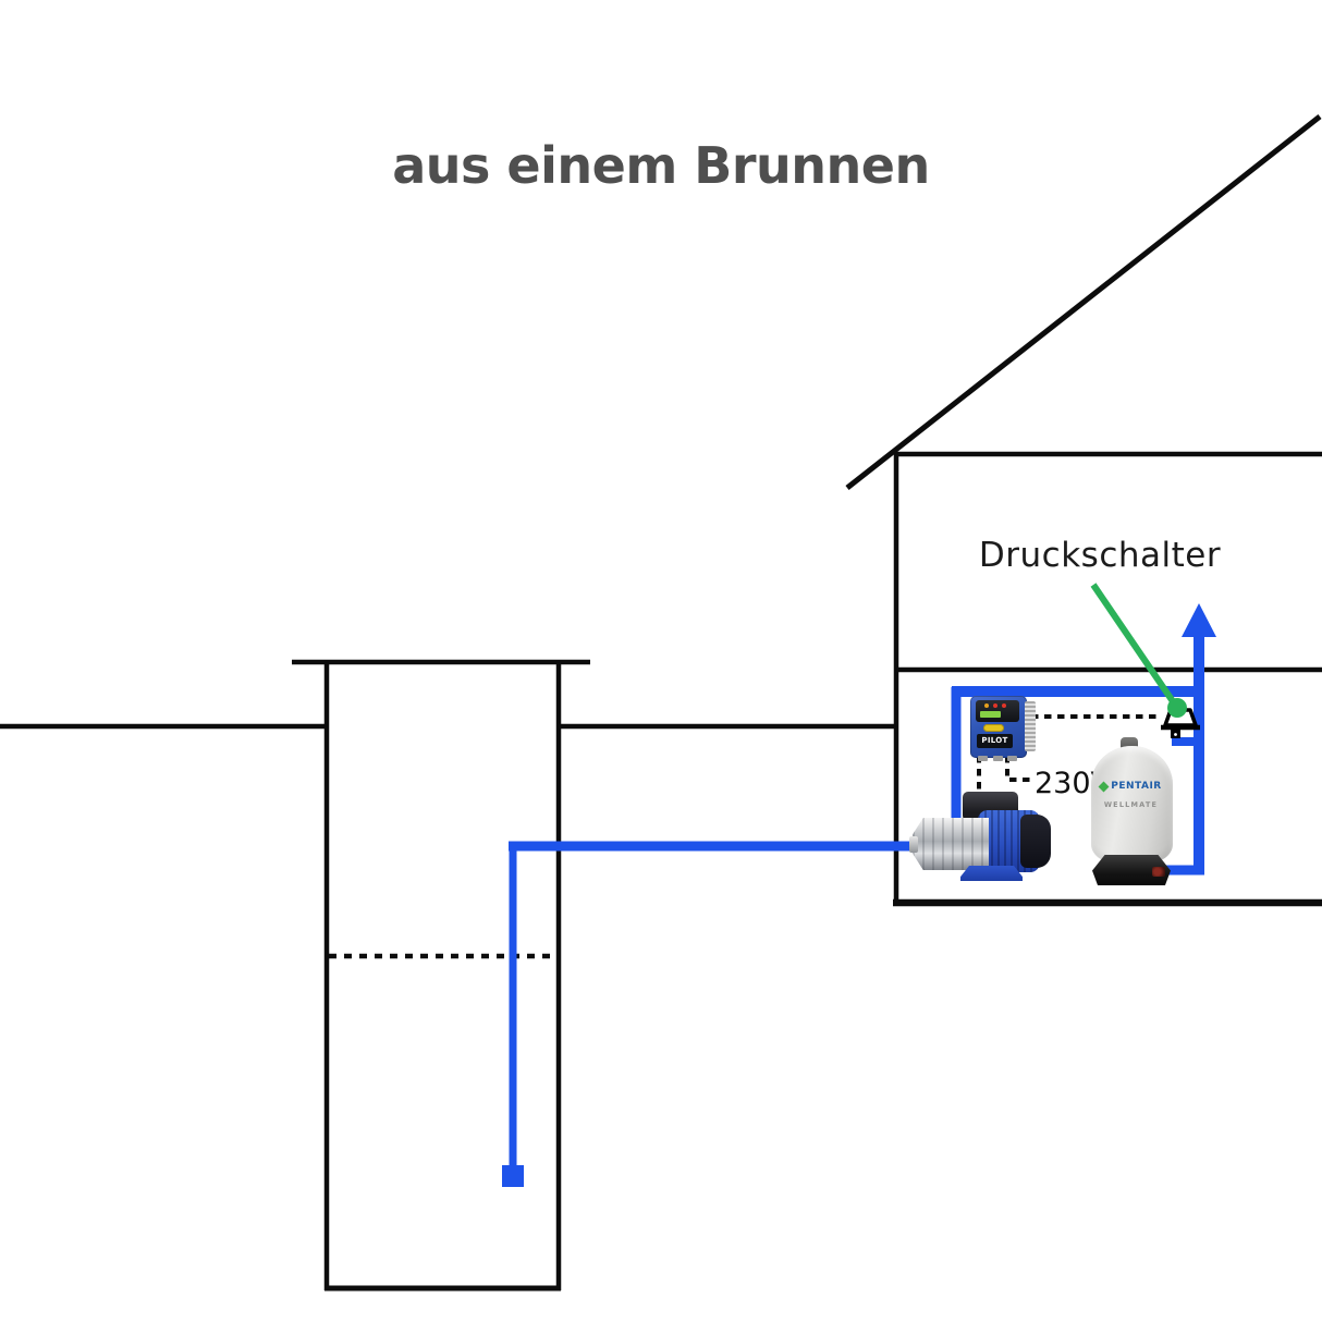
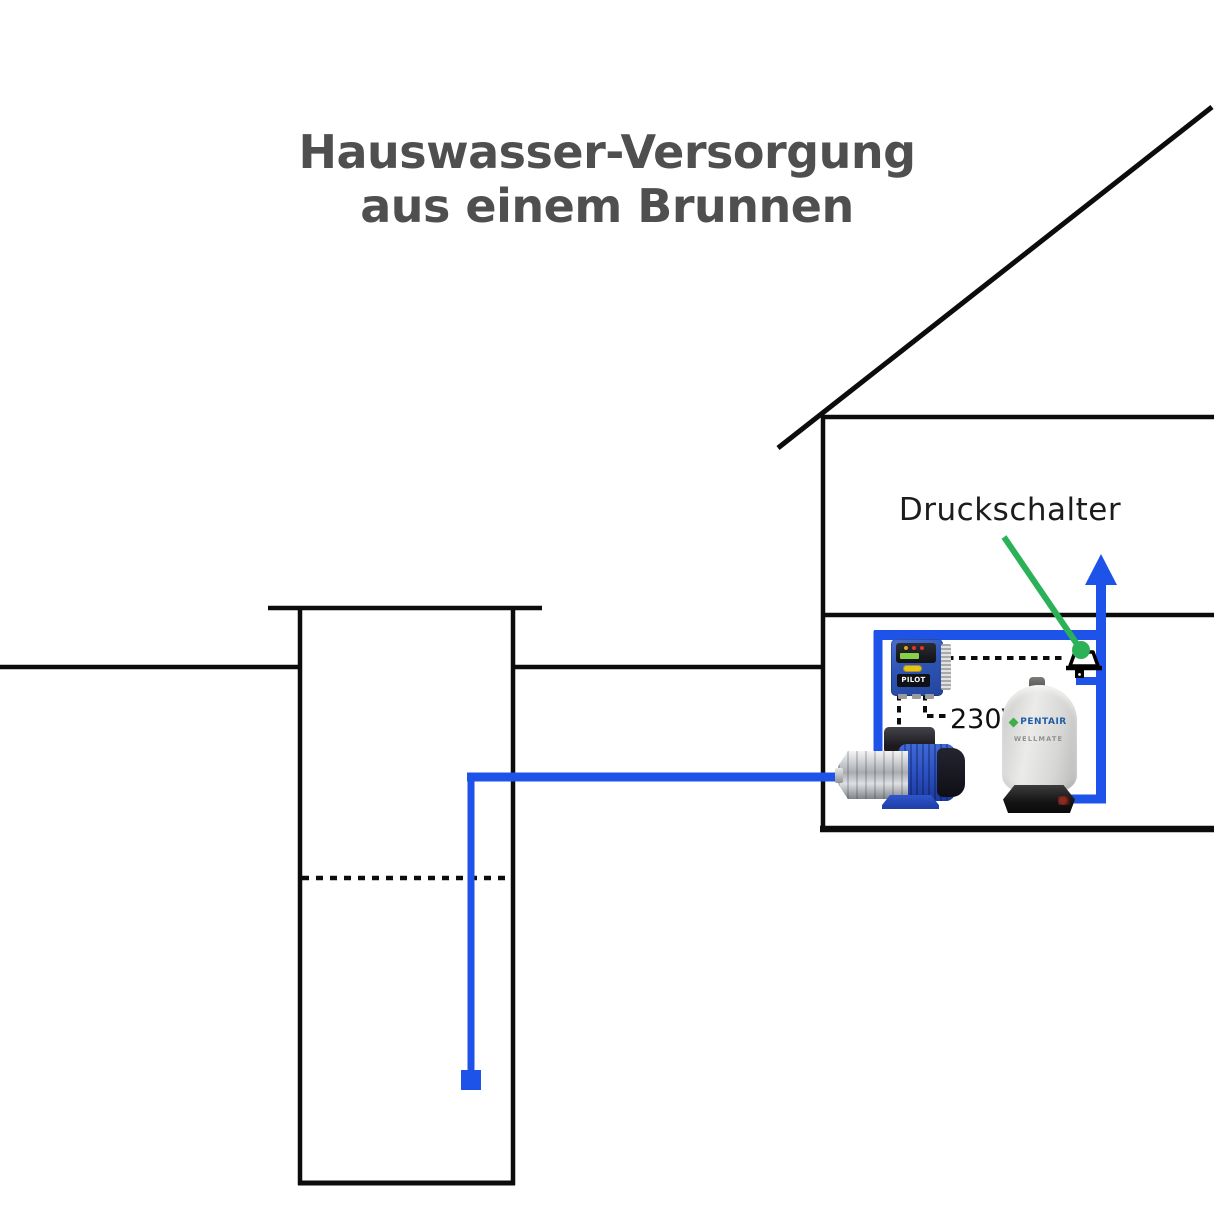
+ Hauswasser-Versorgung
  aus einem Brunnen
  Druckschalter
  230
  PILOT
  PENTAIR
  WELLMATE
